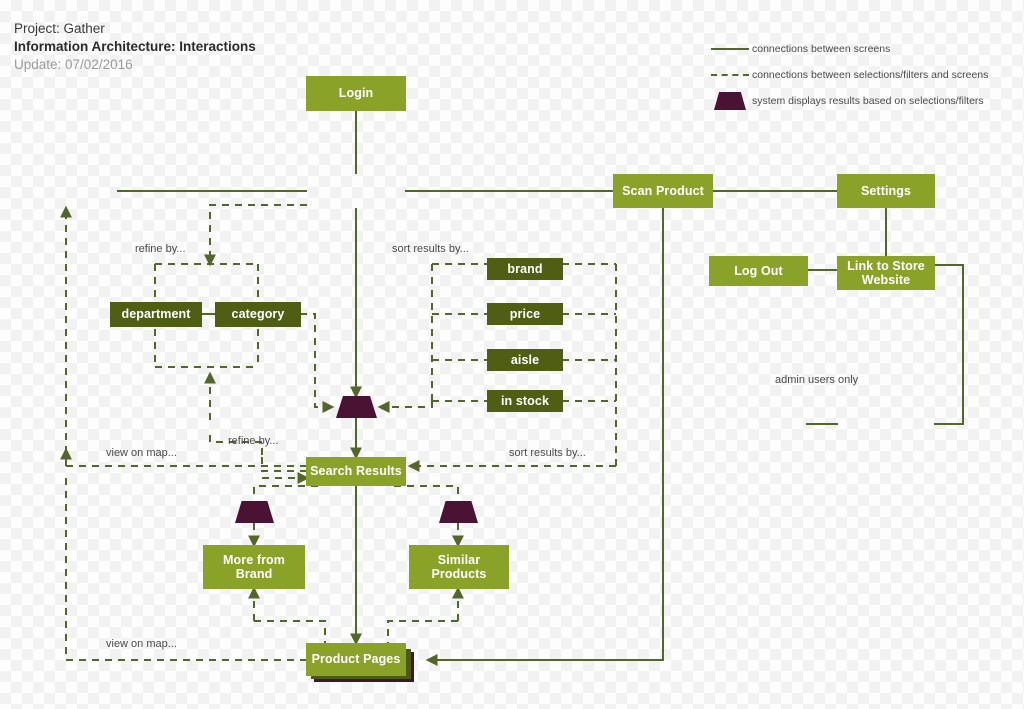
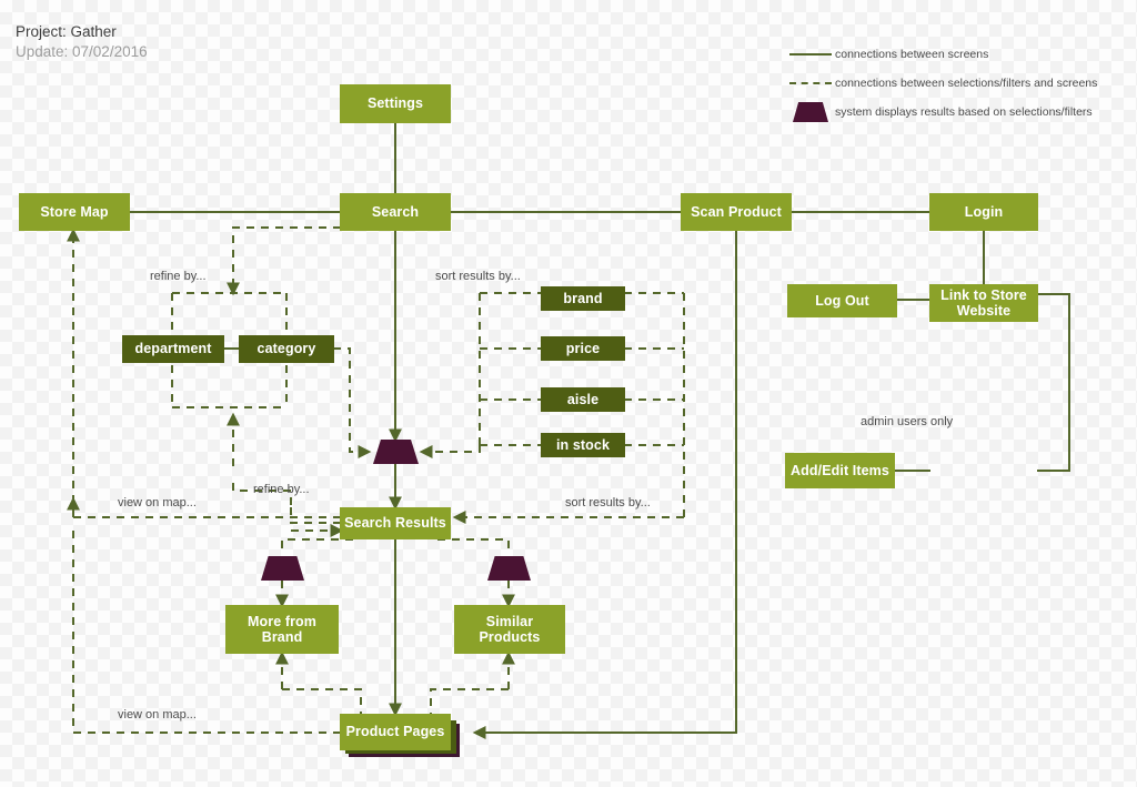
  Project: Gather
- Information Architecture: Interactions
  Update: 07/02/2016
  connections between screens
  connections between selections/filters and screens
  system displays results based on selections/filters
- Login
+ Settings
+ Store Map
+ Search
  Scan Product
- Settings
+ Login
  Log Out
  Link to Store Website
+ Add/Edit Items
  Search Results
  More from Brand
  Similar Products
  Product Pages
  department
  category
  brand
  price
  aisle
  in stock
  refine by...
  sort results by...
  view on map...
  refine by...
  sort results by...
  admin users only
  view on map...
